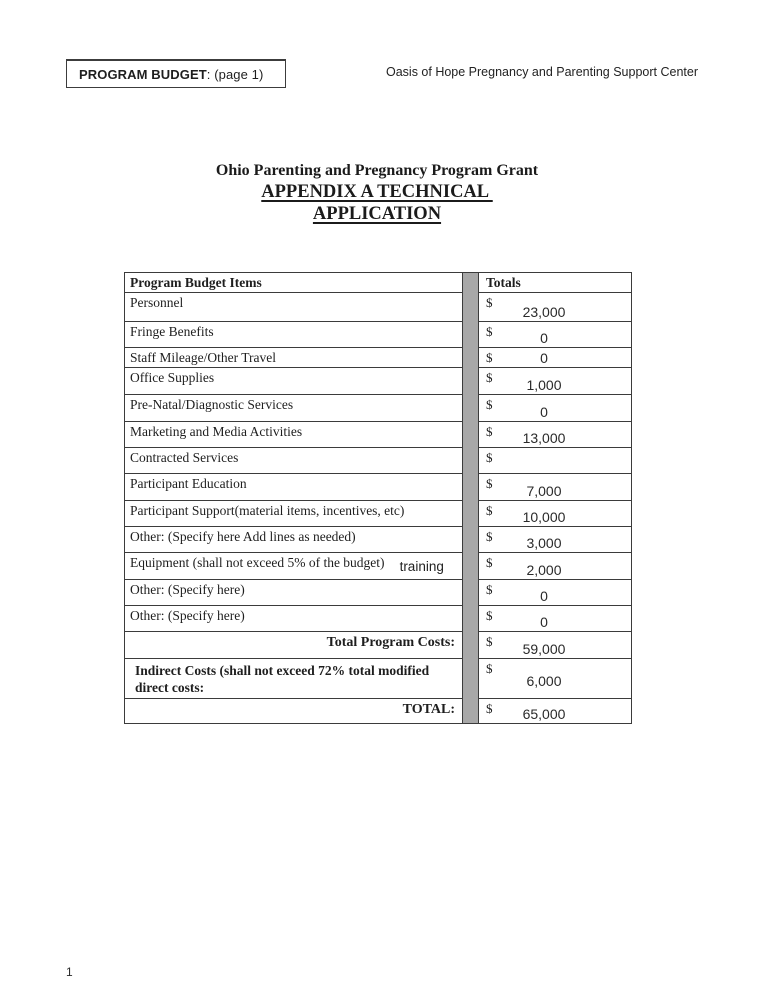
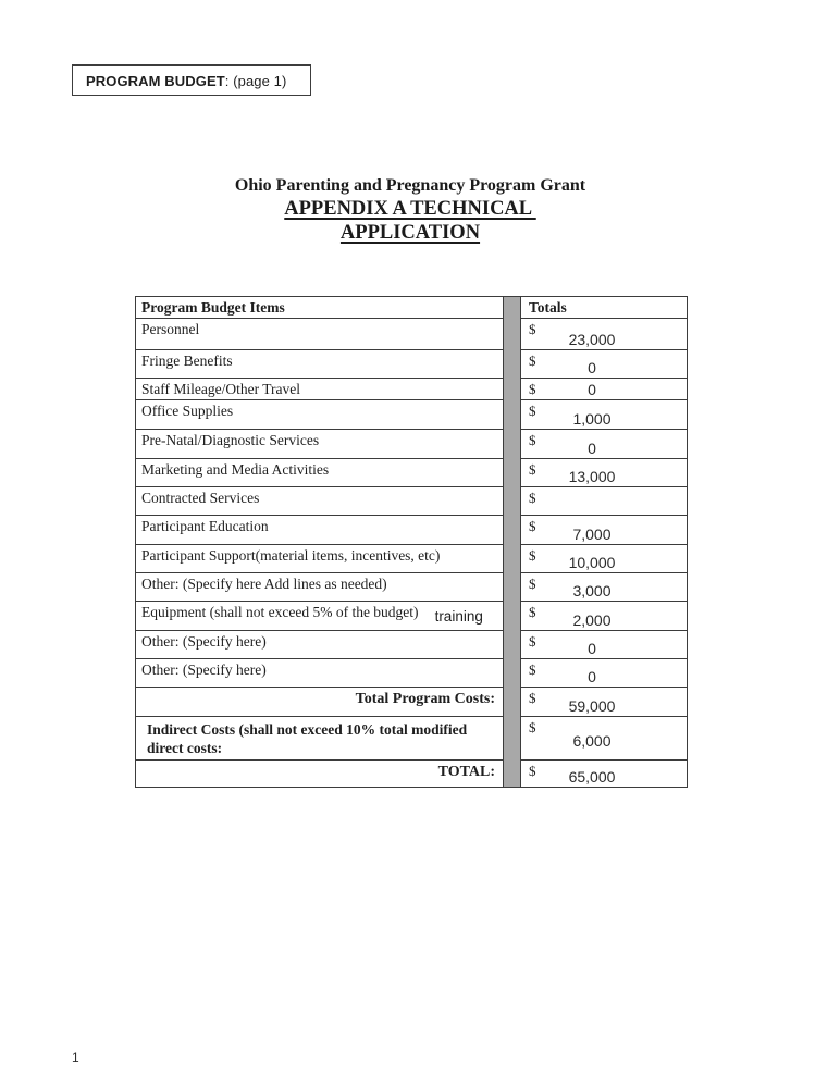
  PROGRAM BUDGET
  : (page 1)
- Oasis of Hope Pregnancy and Parenting Support Center
  Ohio Parenting and Pregnancy Program Grant
  APPENDIX A TECHNICAL
  APPLICATION
  Program Budget Items
  Totals
  Personnel
  $
  23,000
  Fringe Benefits
  $
  0
  Staff Mileage/Other Travel
  $
  0
  Office Supplies
  $
  1,000
  Pre-Natal/Diagnostic Services
  $
  0
  Marketing and Media Activities
  $
  13,000
  Contracted Services
  $
  Participant Education
  $
  7,000
  Participant Support(material items, incentives, etc)
  $
  10,000
  Other: (Specify here Add lines as needed)
  $
  3,000
  Equipment (shall not exceed 5% of the budget) training
  $
  2,000
  Other: (Specify here)
  $
  0
  Other: (Specify here)
  $
  0
  Total Program Costs:
  $
  59,000
- Indirect Costs (shall not exceed 72% total modified direct costs:
+ Indirect Costs (shall not exceed 10% total modified direct costs:
  $
  6,000
  TOTAL:
  $
  65,000
  1
